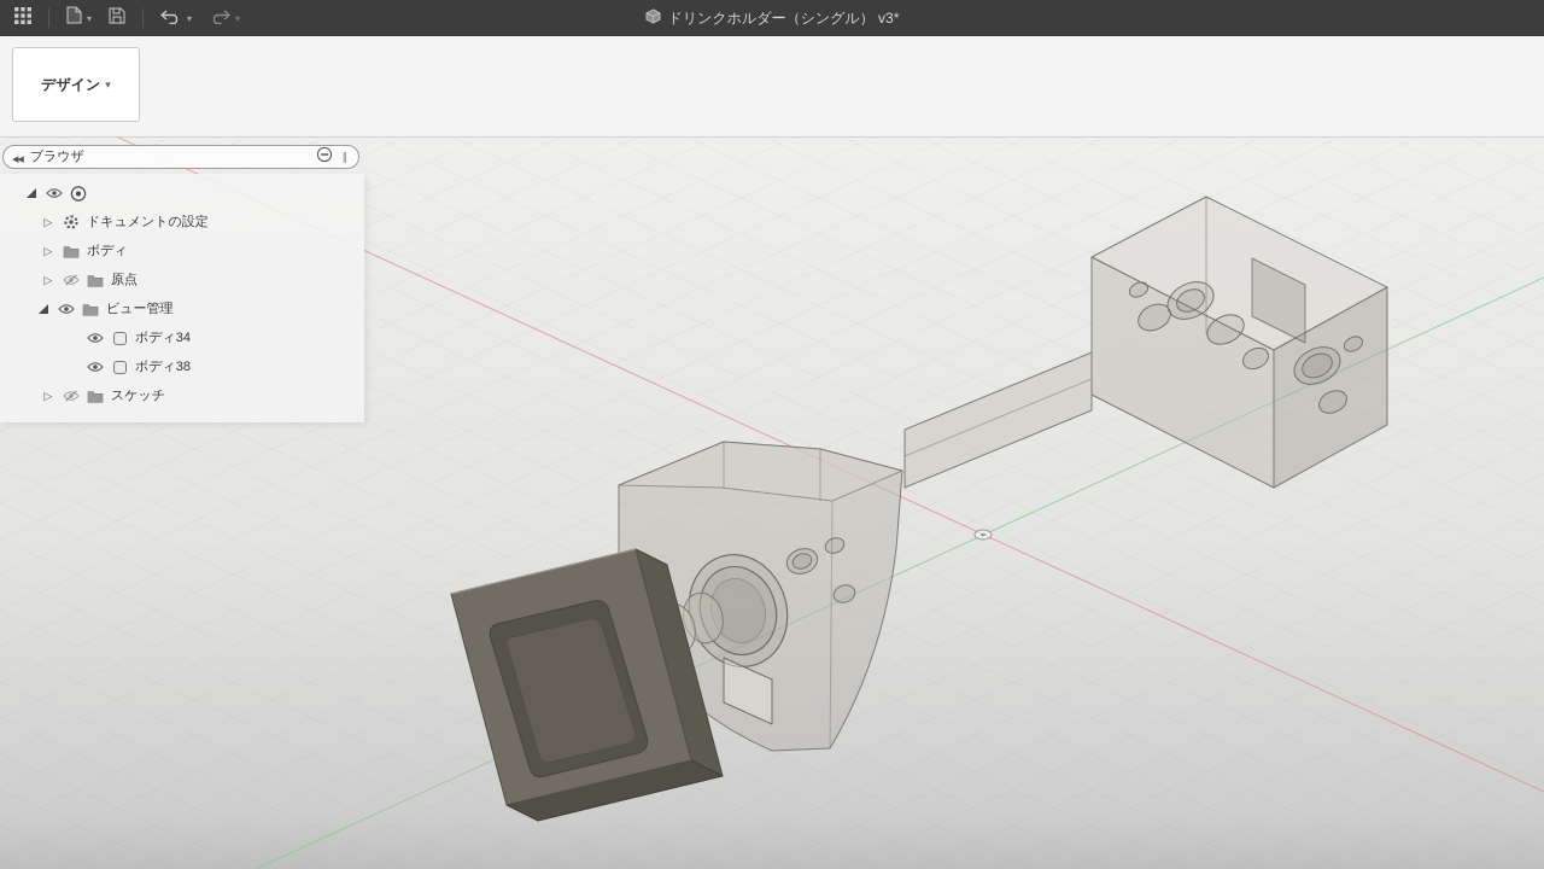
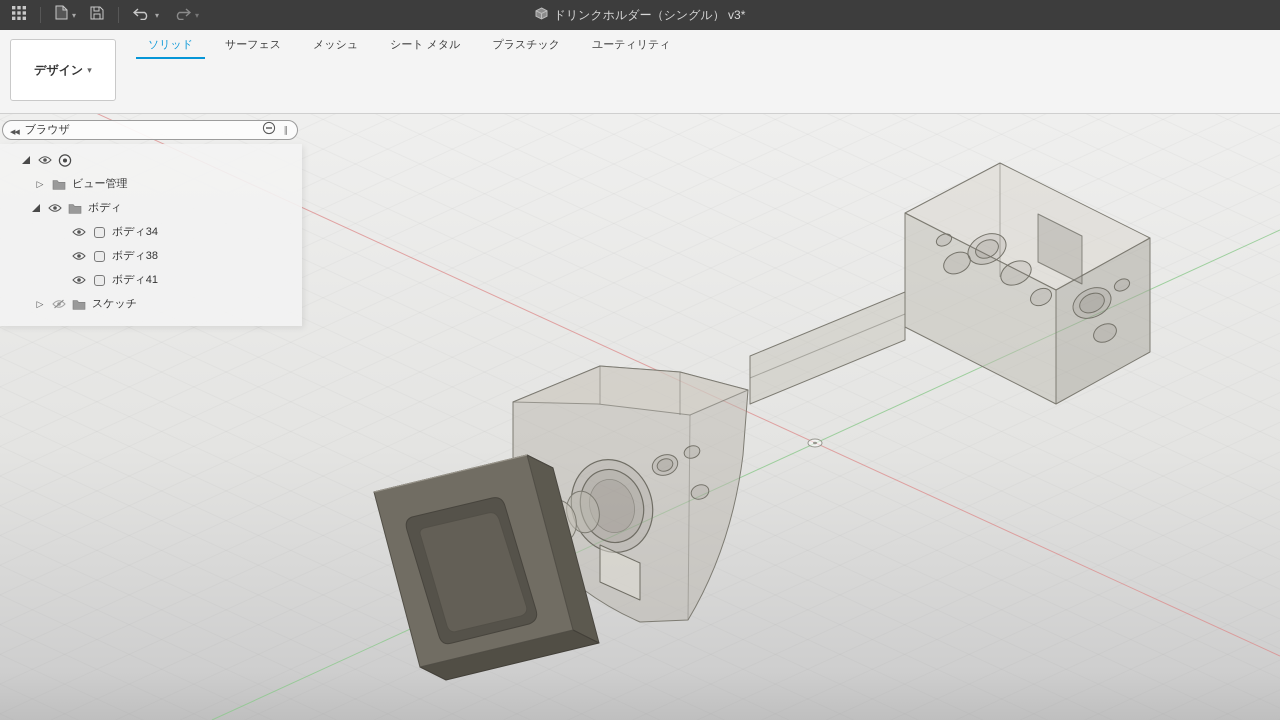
  ドリンクホルダー（シングル） v3*
  デザイン
+ ソリッド
+ サーフェス
+ メッシュ
+ シート メタル
+ プラスチック
+ ユーティリティ
  ブラウザ
  ∥
- ドキュメントの設定
- ボディ
+ ビュー管理
- 原点
- ビュー管理
+ ボディ
  ボディ34
  ボディ38
+ ボディ41
  スケッチ
